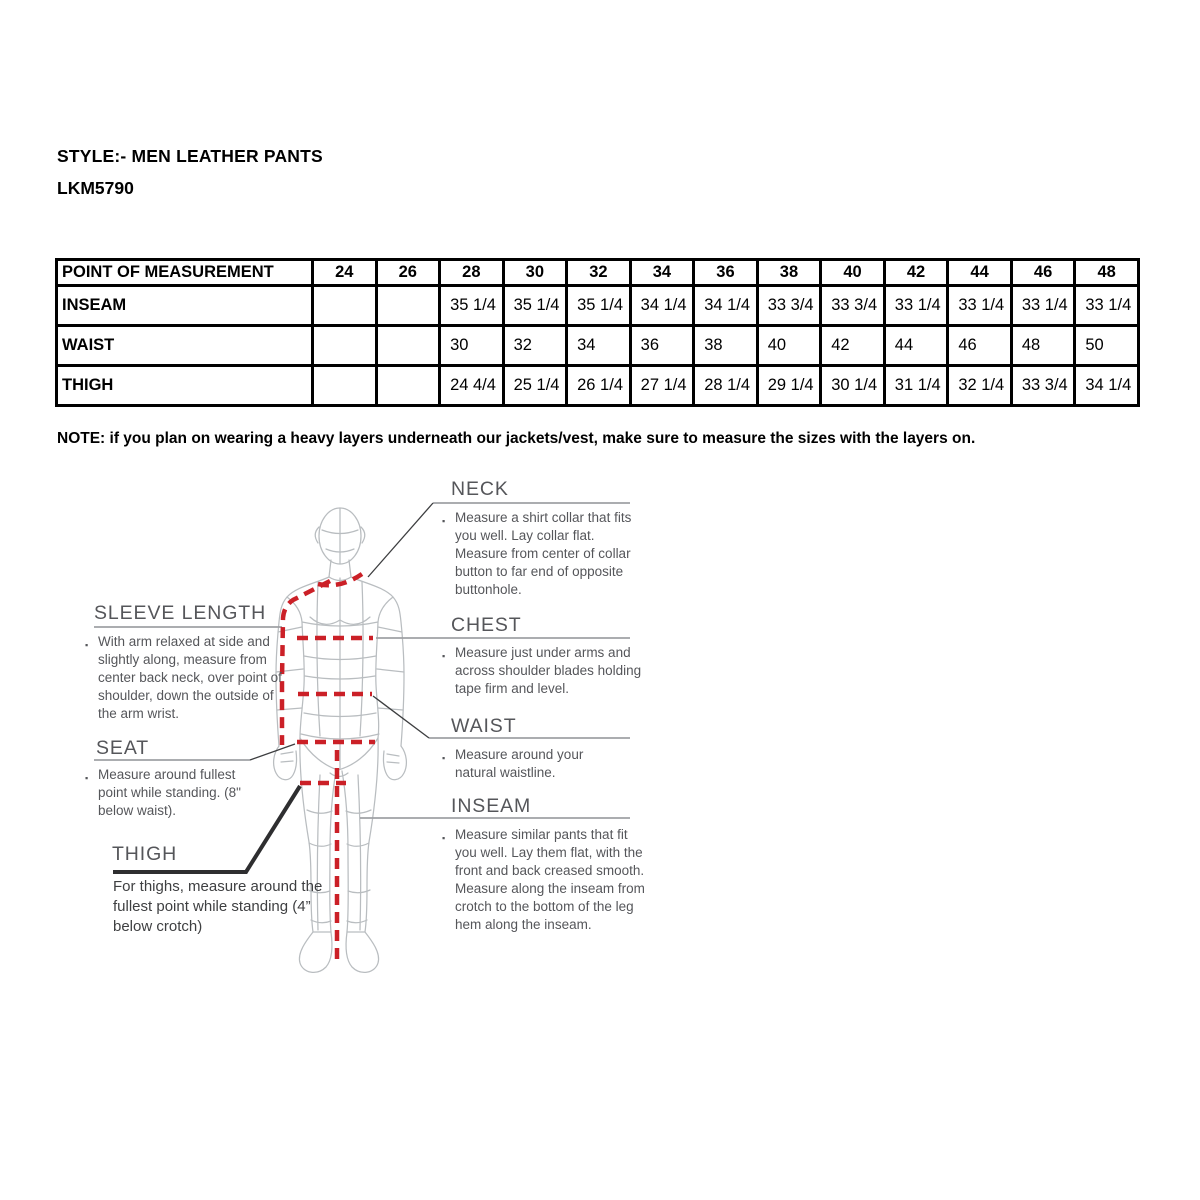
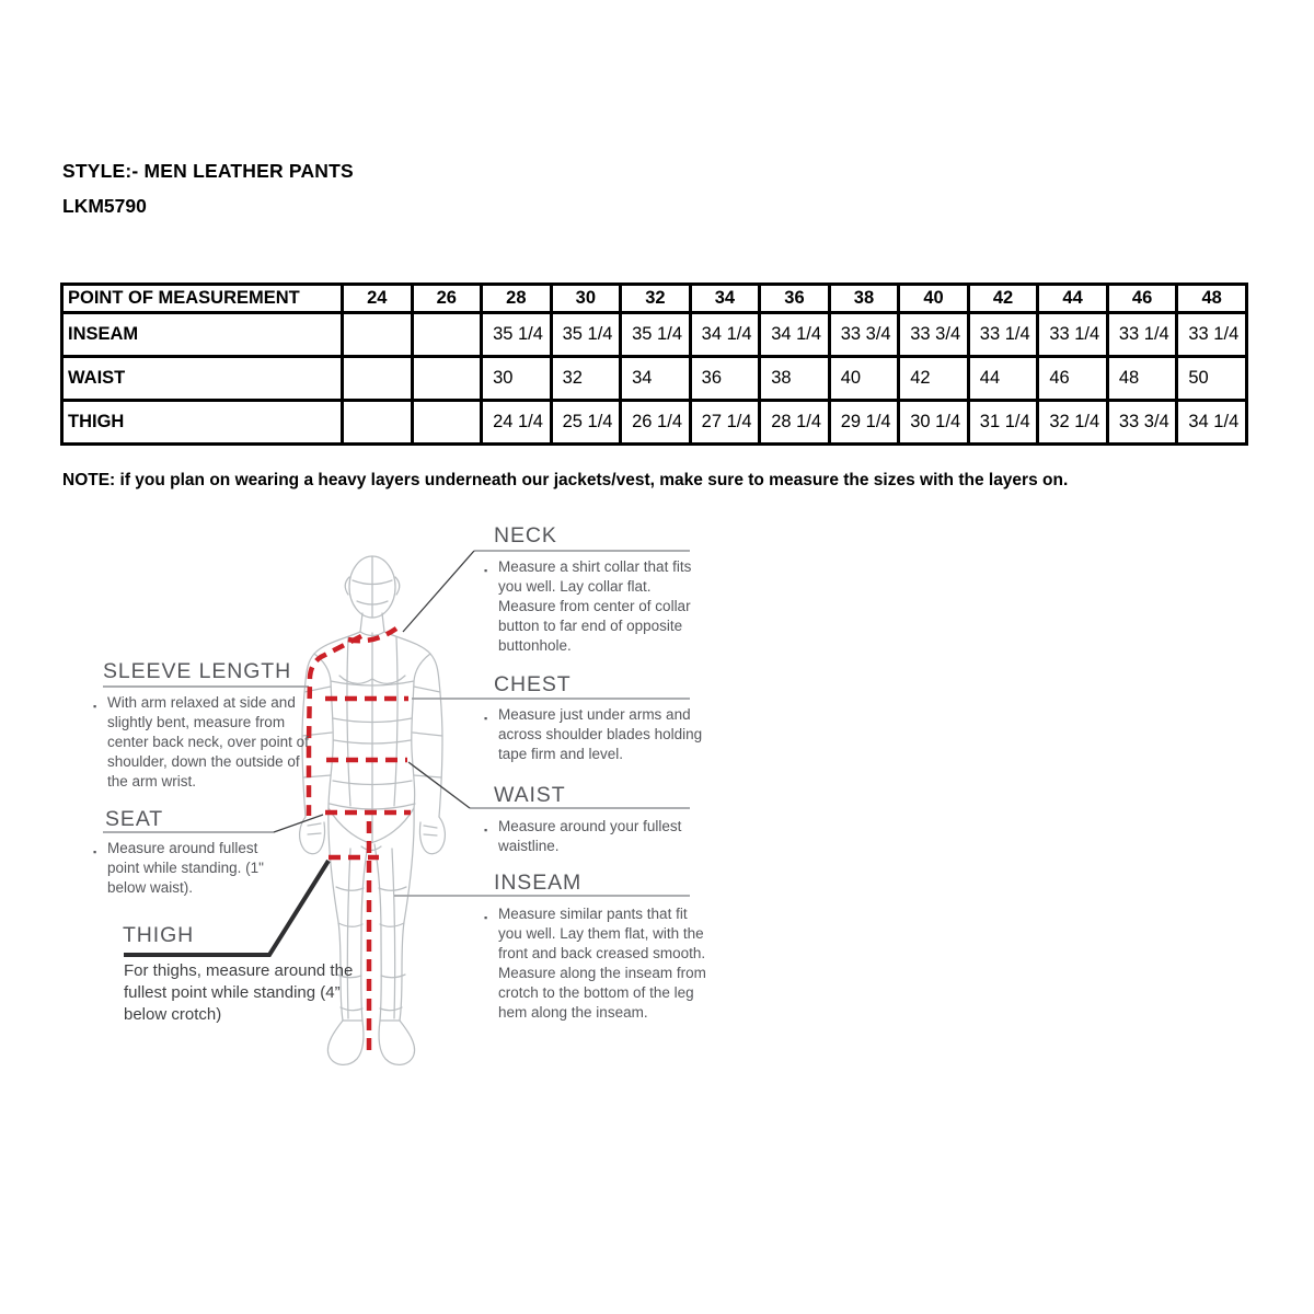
  STYLE:- MEN LEATHER PANTS
  LKM5790
  POINT OF MEASUREMENT	24	26	28	30	32	34	36	38	40	42	44	46	48
  INSEAM			35 1/4	35 1/4	35 1/4	34 1/4	34 1/4	33 3/4	33 3/4	33 1/4	33 1/4	33 1/4	33 1/4
  WAIST			30	32	34	36	38	40	42	44	46	48	50
- THIGH			24 4/4	25 1/4	26 1/4	27 1/4	28 1/4	29 1/4	30 1/4	31 1/4	32 1/4	33 3/4	34 1/4
+ THIGH			24 1/4	25 1/4	26 1/4	27 1/4	28 1/4	29 1/4	30 1/4	31 1/4	32 1/4	33 3/4	34 1/4
  NOTE: if you plan on wearing a heavy layers underneath our jackets/vest, make sure to measure the sizes with the layers on.
  NECK
  ▪
  Measure a shirt collar that fits you well. Lay collar flat. Measure from center of collar button to far end of opposite buttonhole.
  CHEST
  ▪
  Measure just under arms and across shoulder blades holding tape firm and level.
  WAIST
  ▪
- Measure around your natural waistline.
+ Measure around your fullest waistline.
  INSEAM
  ▪
  Measure similar pants that fit you well. Lay them flat, with the front and back creased smooth. Measure along the inseam from crotch to the bottom of the leg hem along the inseam.
  SLEEVE LENGTH
  ▪
- With arm relaxed at side and slightly along, measure from center back neck, over point of shoulder, down the outside of the arm wrist.
+ With arm relaxed at side and slightly bent, measure from center back neck, over point of shoulder, down the outside of the arm wrist.
  SEAT
  ▪
- Measure around fullest point while standing. (8" below waist).
+ Measure around fullest point while standing. (1" below waist).
  THIGH
  For thighs, measure around the fullest point while standing (4” below crotch)
